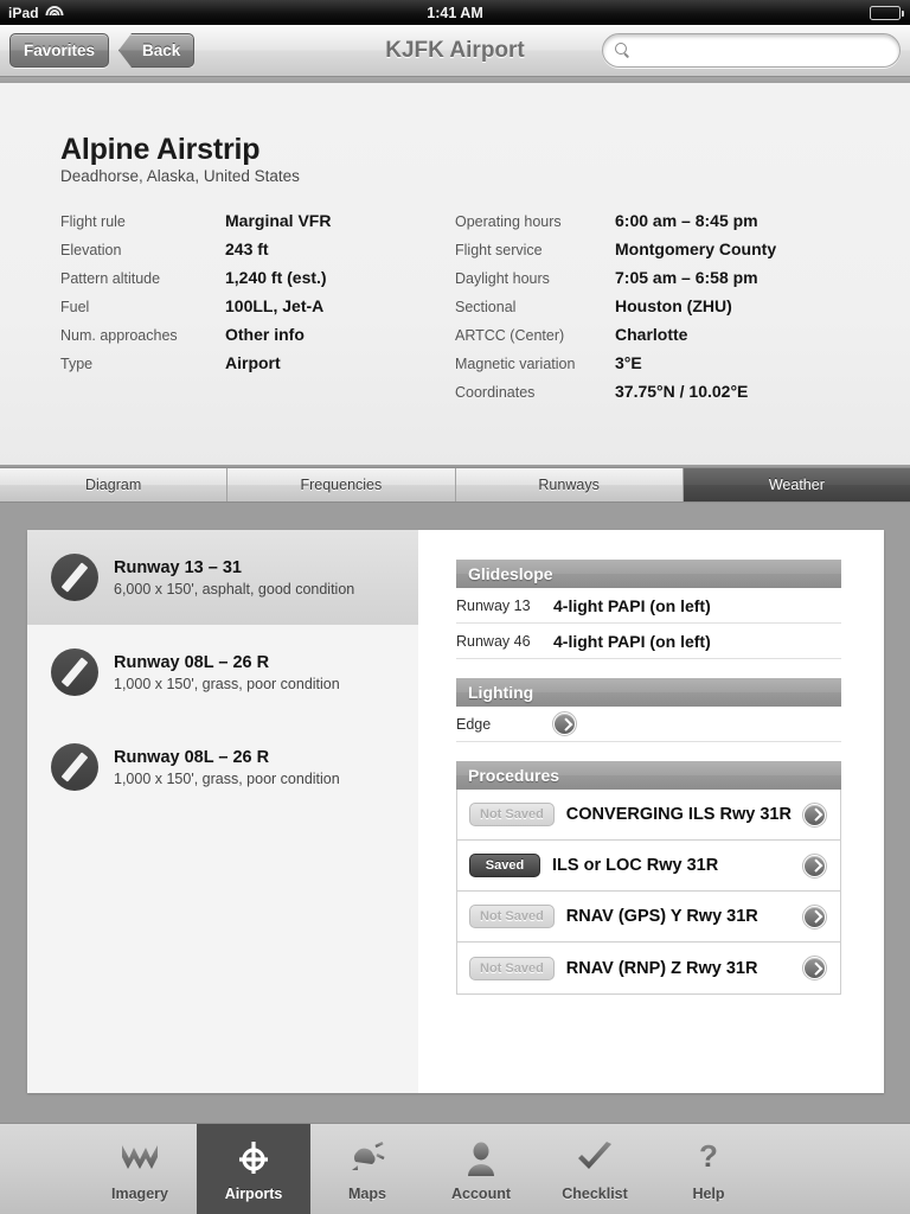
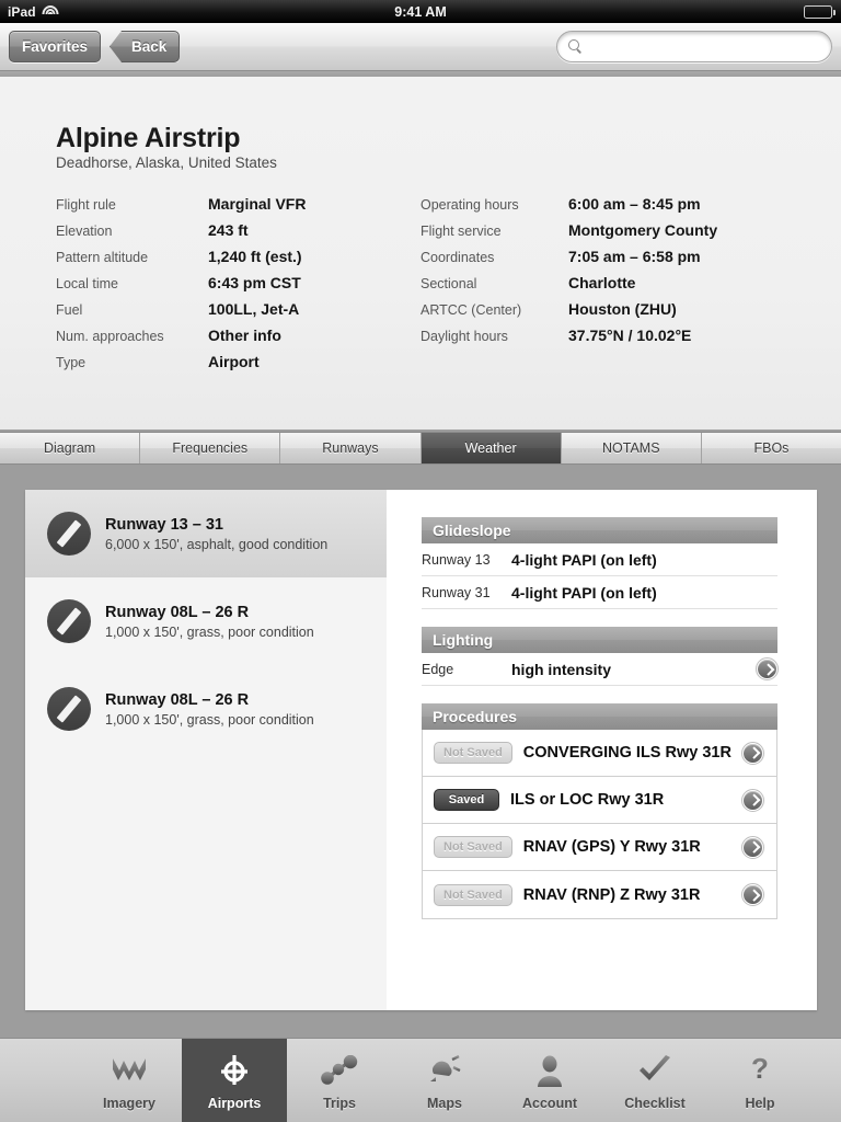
  iPad
- 1:41 AM
+ 9:41 AM
  Favorites
  Back
- KJFK Airport
  Alpine Airstrip
  Deadhorse, Alaska, United States
  Flight rule
  Marginal VFR
  Elevation
  243 ft
  Pattern altitude
  1,240 ft (est.)
+ Local time
+ 6:43 pm CST
  Fuel
  100LL, Jet-A
  Num. approaches
  Other info
  Type
  Airport
  Operating hours
  6:00 am – 8:45 pm
  Flight service
  Montgomery County
- Daylight hours
+ Coordinates
  7:05 am – 6:58 pm
  Sectional
- Houston (ZHU)
+ Charlotte
  ARTCC (Center)
- Charlotte
+ Houston (ZHU)
- Magnetic variation
- 3°E
- Coordinates
+ Daylight hours
  37.75°N / 10.02°E
  Diagram
  Frequencies
  Runways
  Weather
+ NOTAMS
+ FBOs
  Runway 13 – 31
  6,000 x 150', asphalt, good condition
  Runway 08L – 26 R
  1,000 x 150', grass, poor condition
  Runway 08L – 26 R
  1,000 x 150', grass, poor condition
  Glideslope
  Runway 13
  4-light PAPI (on left)
- Runway 46
+ Runway 31
  4-light PAPI (on left)
  Lighting
  Edge
+ high intensity
  Procedures
  Not Saved
  CONVERGING ILS Rwy 31R
  Saved
  ILS or LOC Rwy 31R
  Not Saved
  RNAV (GPS) Y Rwy 31R
  Not Saved
  RNAV (RNP) Z Rwy 31R
  Imagery
  Airports
+ Trips
  Maps
  Account
  Checklist
  ?
  Help
